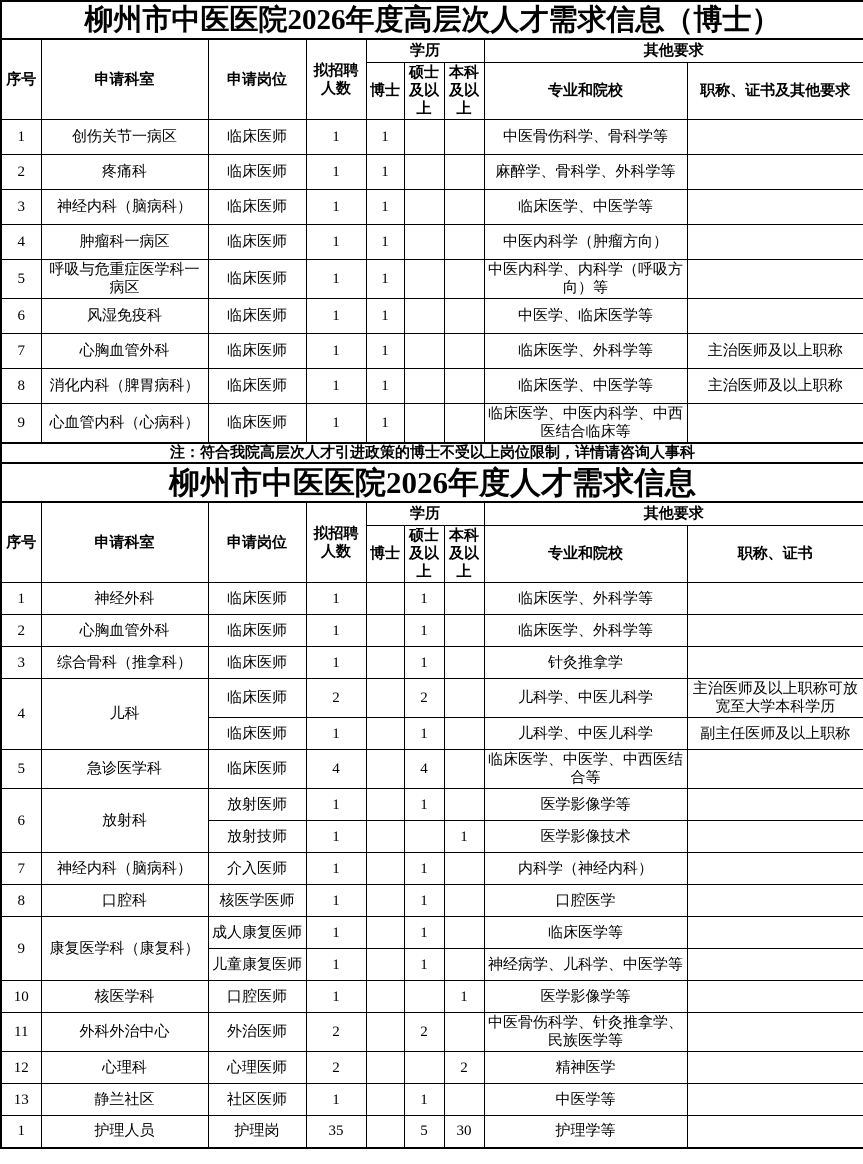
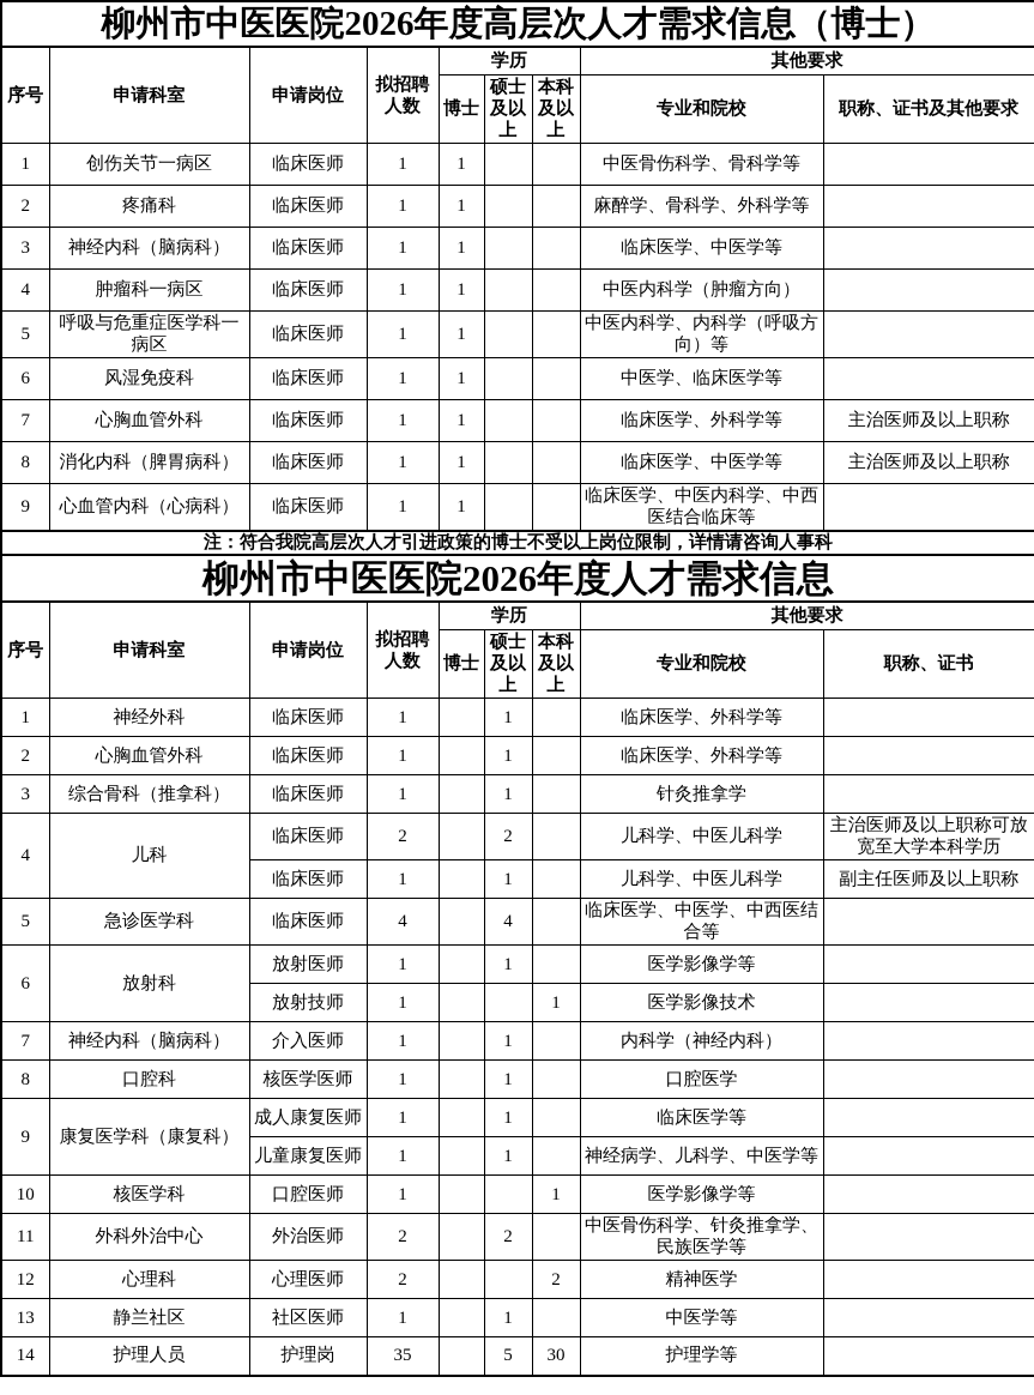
  柳州市中医医院2026年度高层次人才需求信息（博士）
  序号	申请科室	申请岗位	拟招聘人数	学历	其他要求
  博士	硕士及以上	本科及以上	专业和院校	职称、证书及其他要求
  1	创伤关节一病区	临床医师	1	1			中医骨伤科学、骨科学等
  2	疼痛科	临床医师	1	1			麻醉学、骨科学、外科学等
  3	神经内科（脑病科）	临床医师	1	1			临床医学、中医学等
  4	肿瘤科一病区	临床医师	1	1			中医内科学（肿瘤方向）
  5	呼吸与危重症医学科一病区	临床医师	1	1			中医内科学、内科学（呼吸方向）等
  6	风湿免疫科	临床医师	1	1			中医学、临床医学等
  7	心胸血管外科	临床医师	1	1			临床医学、外科学等	主治医师及以上职称
  8	消化内科（脾胃病科）	临床医师	1	1			临床医学、中医学等	主治医师及以上职称
  9	心血管内科（心病科）	临床医师	1	1			临床医学、中医内科学、中西医结合临床等
  注：符合我院高层次人才引进政策的博士不受以上岗位限制，详情请咨询人事科
  柳州市中医医院2026年度人才需求信息
  序号	申请科室	申请岗位	拟招聘人数	学历	其他要求
  博士	硕士及以上	本科及以上	专业和院校	职称、证书
  1	神经外科	临床医师	1		1		临床医学、外科学等
  2	心胸血管外科	临床医师	1		1		临床医学、外科学等
  3	综合骨科（推拿科）	临床医师	1		1		针灸推拿学
  4	儿科	临床医师	2		2		儿科学、中医儿科学	主治医师及以上职称可放宽至大学本科学历
  临床医师	1		1		儿科学、中医儿科学	副主任医师及以上职称
  5	急诊医学科	临床医师	4		4		临床医学、中医学、中西医结合等
  6	放射科	放射医师	1		1		医学影像学等
  放射技师	1			1	医学影像技术
  7	神经内科（脑病科）	介入医师	1		1		内科学（神经内科）
  8	口腔科	核医学医师	1		1		口腔医学
  9	康复医学科（康复科）	成人康复医师	1		1		临床医学等
  儿童康复医师	1		1		神经病学、儿科学、中医学等
  10	核医学科	口腔医师	1			1	医学影像学等
  11	外科外治中心	外治医师	2		2		中医骨伤科学、针灸推拿学、民族医学等
  12	心理科	心理医师	2			2	精神医学
  13	静兰社区	社区医师	1		1		中医学等
- 1	护理人员	护理岗	35		5	30	护理学等
+ 14	护理人员	护理岗	35		5	30	护理学等
